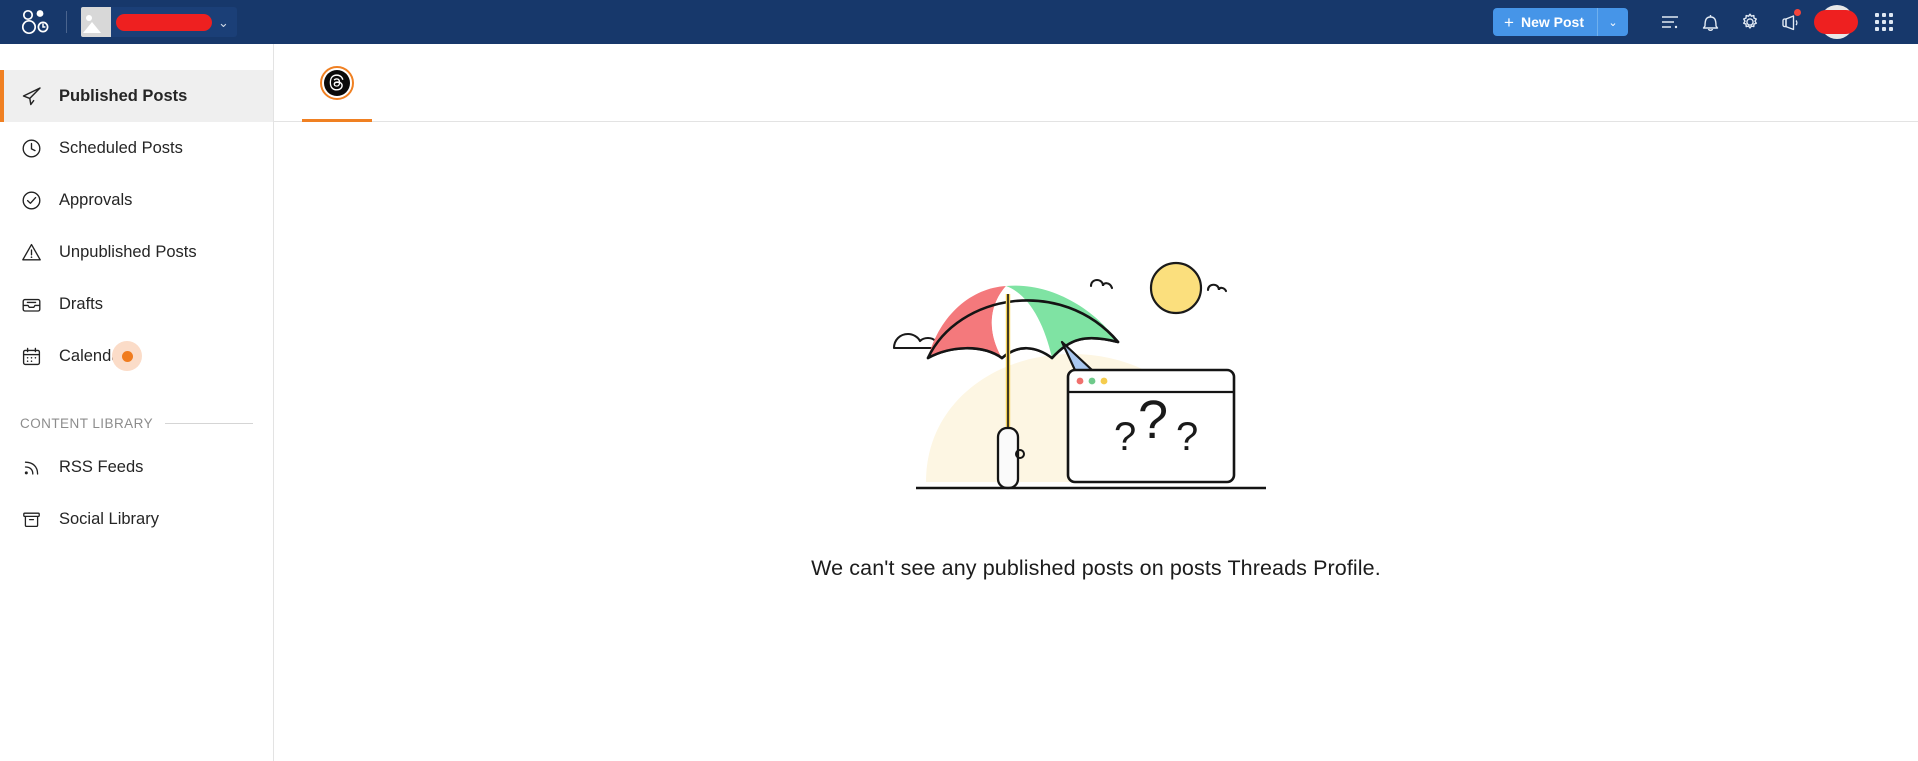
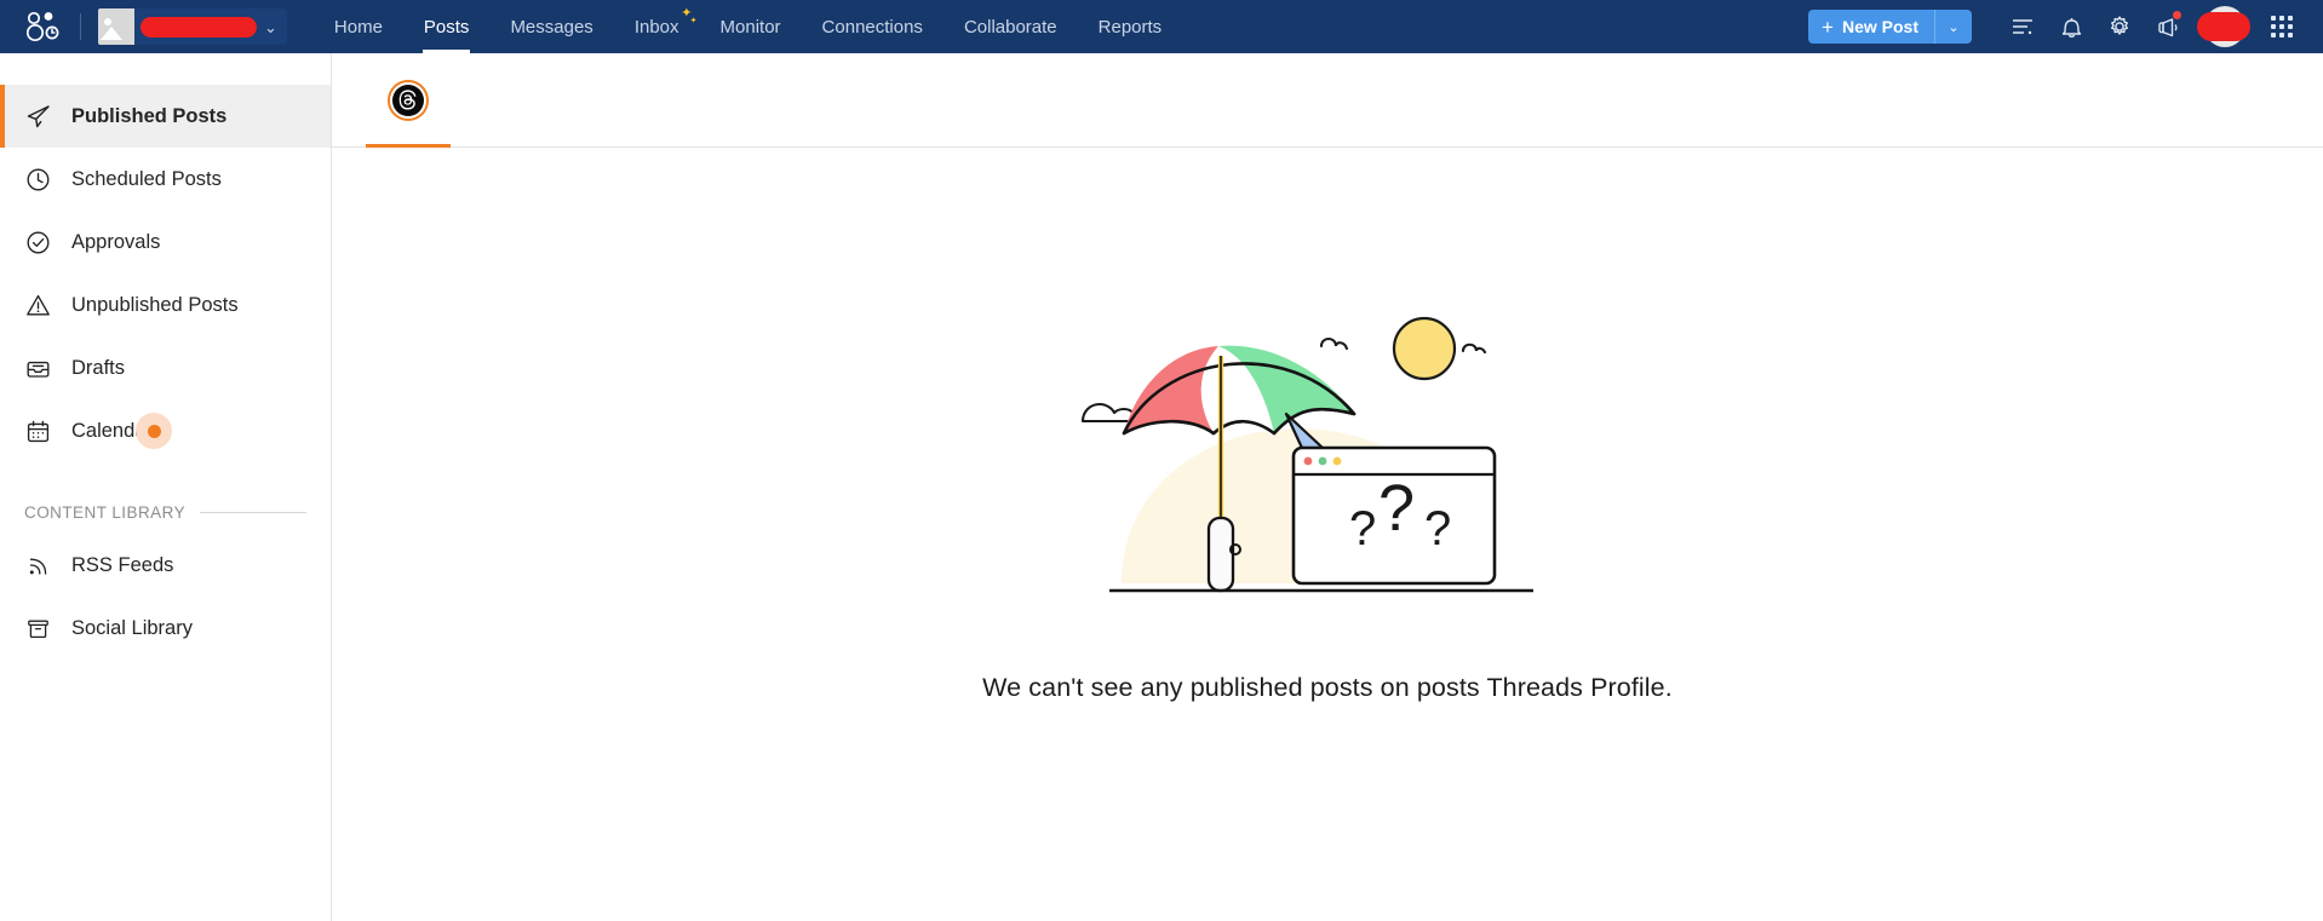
  ⌄
+ Home
+ Posts
+ Messages
+ Inbox
+ ✦
+ Monitor
+ Connections
+ Collaborate
+ Reports
  +
  New Post
  ⌄
  Published Posts
  Scheduled Posts
  Approvals
  Unpublished Posts
  Drafts
  Calend
  CONTENT LIBRARY
  RSS Feeds
  Social Library
  ?
  ?
  ?
  We can't see any published posts on posts Threads Profile.
